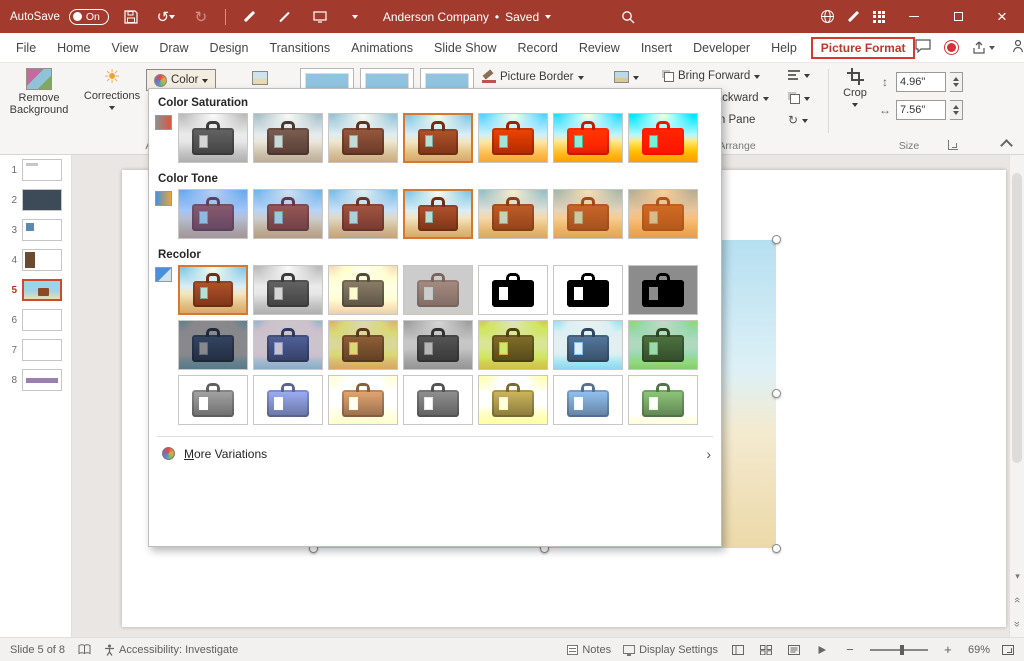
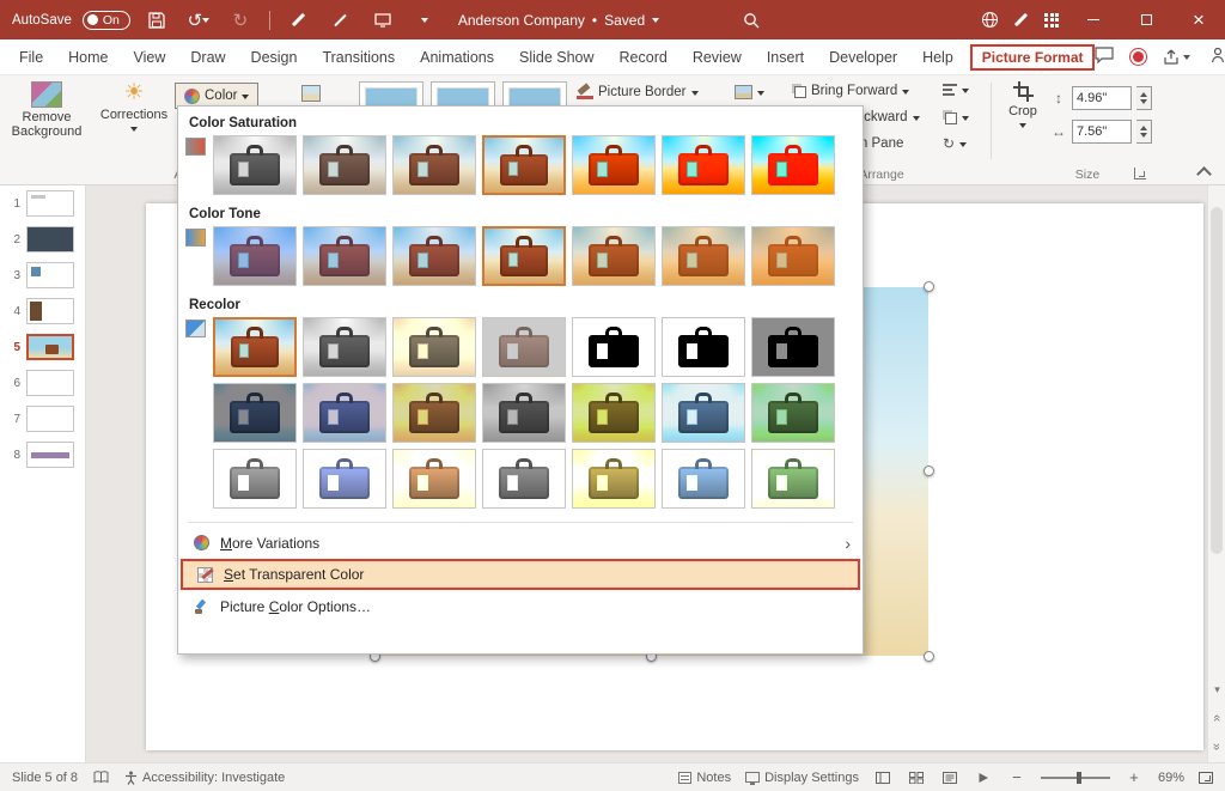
  AutoSave
  On
  ↺
  ↻
  Anderson Company
  •
  Saved
  ×
  File
  Home
  View
  Draw
  Design
  Transitions
  Animations
  Slide Show
  Record
  Review
  Insert
  Developer
  Help
  Picture Format
  Remove Background
  ☀
  Corrections
  Color
  Picture Border
  Bring Forward
  ↻
  Crop
  ↕
  4.96"
  ↔
  7.56"
  rrange
  Size
  1
  2
  3
  4
  5
  6
  7
  8
  ▾
  Color Saturation
  Color Tone
  Recolor
  More Variations
  ›
+ Set Transparent Color
+ Picture Color Options…
  Slide 5 of 8
  Accessibility: Investigate
  Notes
  Display Settings
  −
  +
  69%
